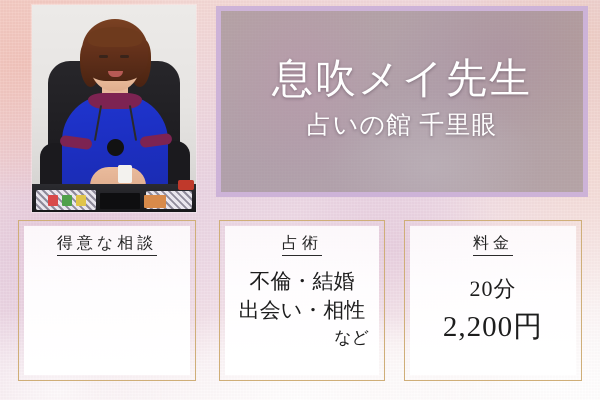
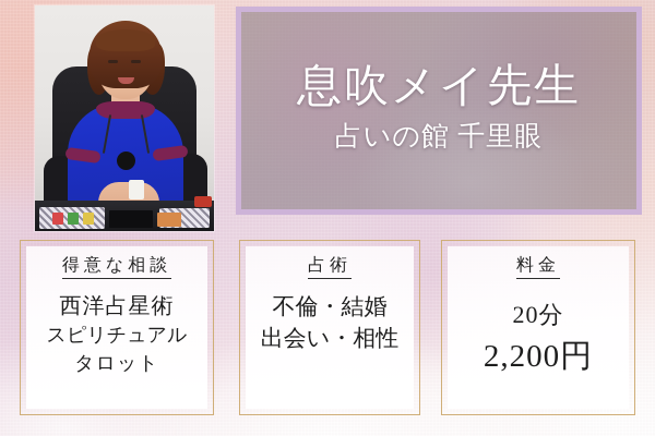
  息吹メイ先生
  占いの館 千里眼
  得意な相談
+ 西洋占星術
+ スピリチュアル
+ タロット
  占術
  不倫・結婚
  出会い・相性
- など
  料金
  20分
  2,200円
